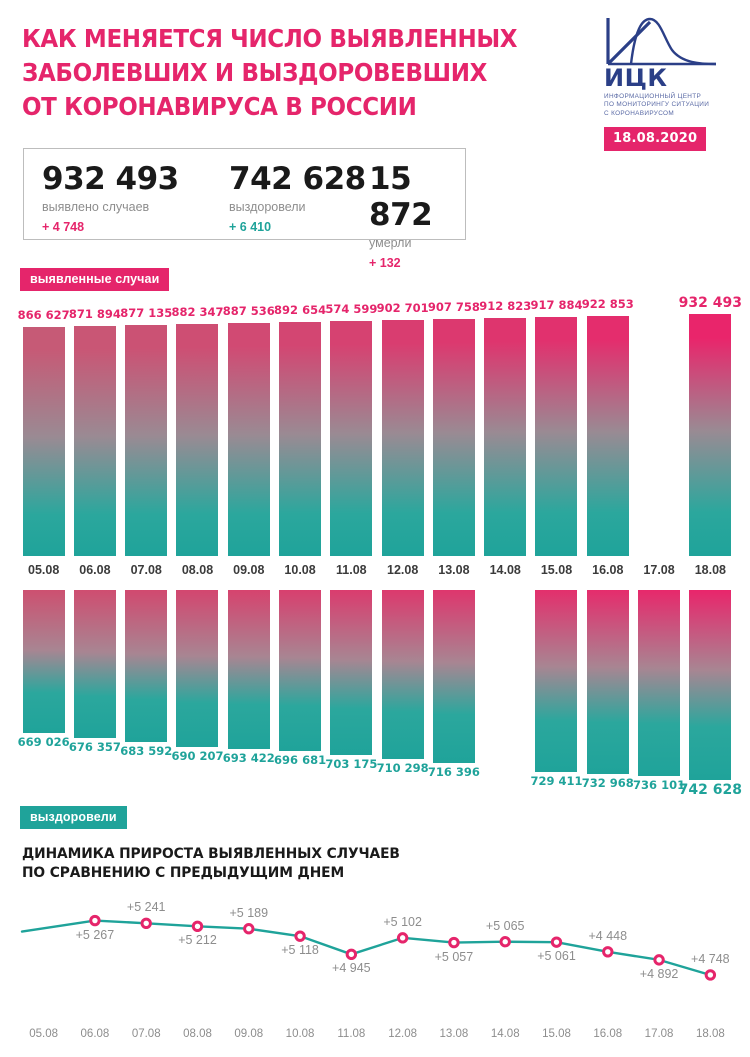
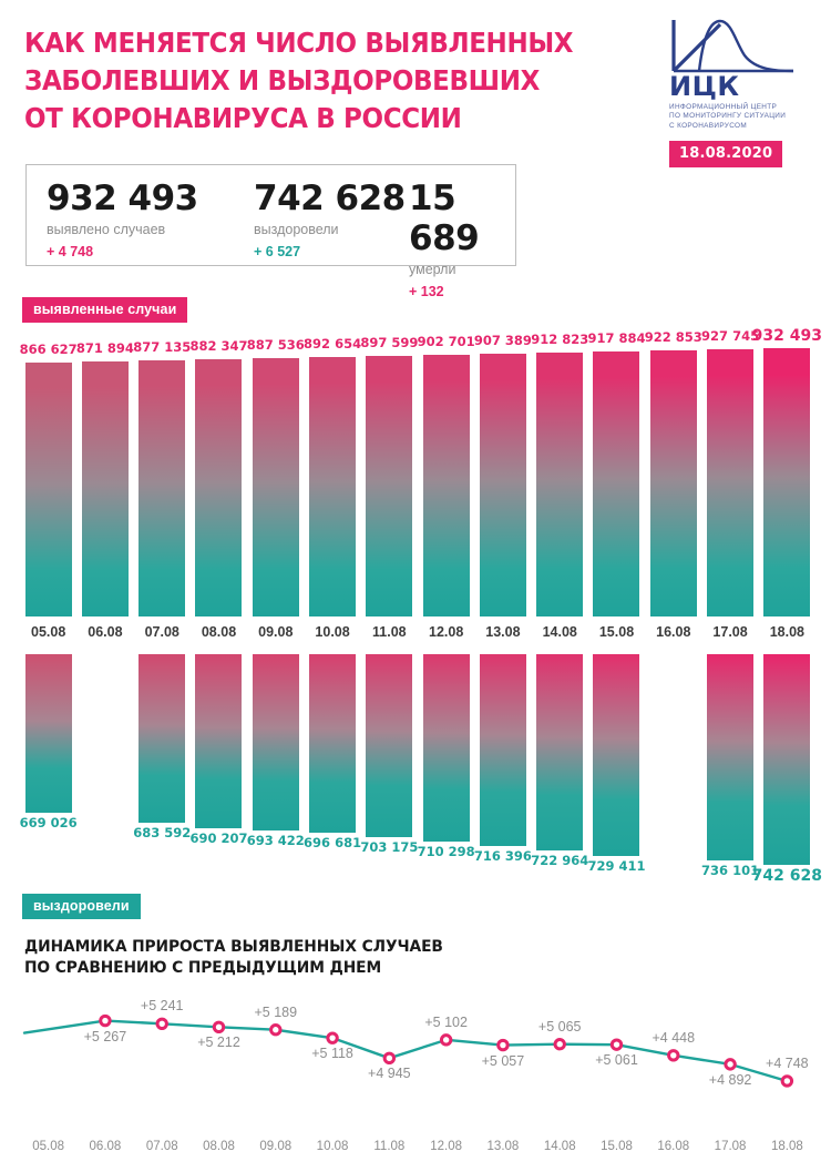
  КАК МЕНЯЕТСЯ ЧИСЛО ВЫЯВЛЕННЫХ
  ЗАБОЛЕВШИХ И ВЫЗДОРОВЕВШИХ
  ОТ КОРОНАВИРУСА В РОССИИ
  ИЦК
  18.08.2020
  932 493
  выявлено случаев
  + 4 748
  742 628
  выздоровели
- + 6 410
+ + 6 527
- 15 872
+ 15 689
  умерли
  + 132
  выявленные случаи
  выздоровели
  866 627
  871 894
  877 135
  882 347
  887 536
  892 654
- 574 599
+ 897 599
  902 701
- 907 758
+ 907 389
  912 823
  917 884
  922 853
+ 927 745
  932 493
  05.08
  06.08
  07.08
  08.08
  09.08
  10.08
  11.08
  12.08
  13.08
  14.08
  15.08
  16.08
  17.08
  18.08
  669 026
- 676 357
  683 592
  690 207
  693 422
  696 681
  703 175
  710 298
  716 396
+ 722 964
  729 411
- 732 968
  736 101
  742 628
  ДИНАМИКА ПРИРОСТА ВЫЯВЛЕННЫХ СЛУЧАЕВ
  ПО СРАВНЕНИЮ С ПРЕДЫДУЩИМ ДНЕМ
  +5 267
  +5 241
  +5 212
  +5 189
  +5 118
  +4 945
  +5 102
  +5 057
  +5 065
  +5 061
  +4 448
  +4 892
  +4 748
  05.08
  06.08
  07.08
  08.08
  09.08
  10.08
  11.08
  12.08
  13.08
  14.08
  15.08
  16.08
  17.08
  18.08
